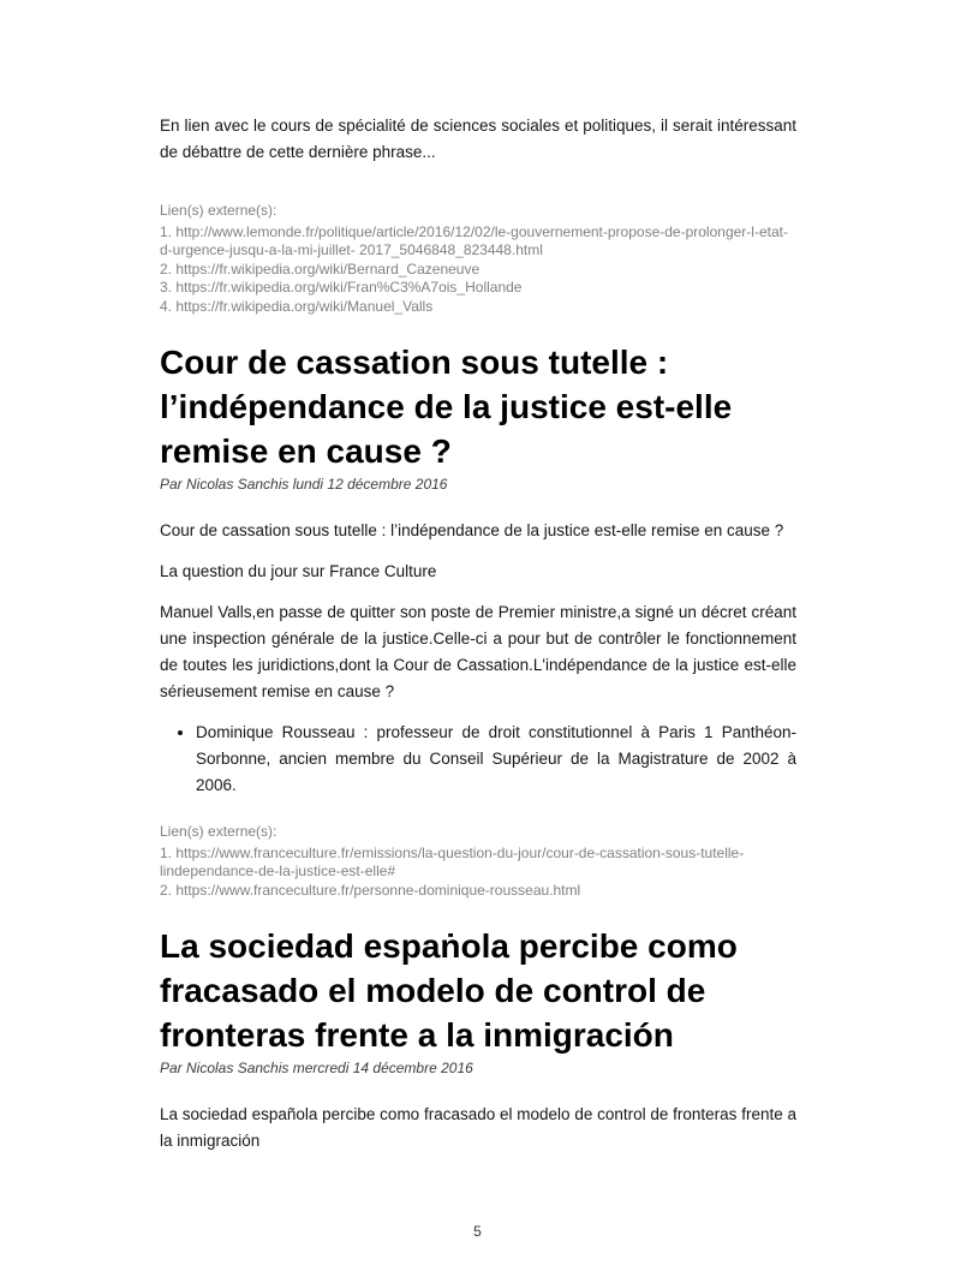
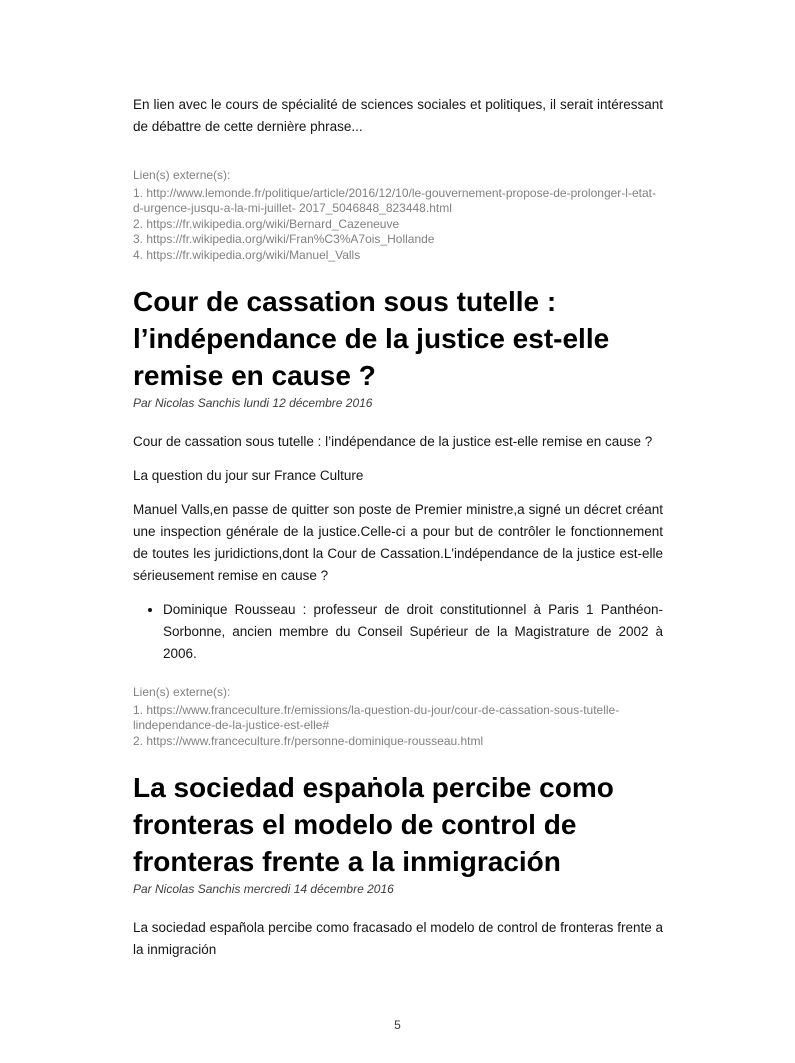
  En lien avec le cours de spécialité de sciences sociales et politiques, il serait intéressant de débattre de cette dernière phrase...
  Lien(s) externe(s):
- 1. http://www.lemonde.fr/politique/article/2016/12/02/le-gouvernement-propose-de-prolonger-l-etat-d-urgence-jusqu-a-la-mi-juillet- 2017_5046848_823448.html
+ 1. http://www.lemonde.fr/politique/article/2016/12/10/le-gouvernement-propose-de-prolonger-l-etat-d-urgence-jusqu-a-la-mi-juillet- 2017_5046848_823448.html
  2. https://fr.wikipedia.org/wiki/Bernard_Cazeneuve
  3. https://fr.wikipedia.org/wiki/Fran%C3%A7ois_Hollande
  4. https://fr.wikipedia.org/wiki/Manuel_Valls
  Cour de cassation sous tutelle : l’indépendance de la justice est-elle remise en cause ?
  Par Nicolas Sanchis lundi 12 décembre 2016
  Cour de cassation sous tutelle : l’indépendance de la justice est-elle remise en cause ?
  La question du jour sur France Culture
  Manuel Valls,en passe de quitter son poste de Premier ministre,a signé un décret créant une inspection générale de la justice.Celle-ci a pour but de contrôler le fonctionnement de toutes les juridictions,dont la Cour de Cassation.L'indépendance de la justice est-elle sérieusement remise en cause ?
  Dominique Rousseau : professeur de droit constitutionnel à Paris 1 Panthéon-Sorbonne, ancien membre du Conseil Supérieur de la Magistrature de 2002 à 2006.
  Lien(s) externe(s):
  1. https://www.franceculture.fr/emissions/la-question-du-jour/cour-de-cassation-sous-tutelle-lindependance-de-la-justice-est-elle#
  2. https://www.franceculture.fr/personne-dominique-rousseau.html
- La sociedad espaṅola percibe como fracasado el modelo de control de fronteras frente a la inmigración
+ La sociedad espaṅola percibe como fronteras el modelo de control de fronteras frente a la inmigración
  Par Nicolas Sanchis mercredi 14 décembre 2016
  La sociedad española percibe como fracasado el modelo de control de fronteras frente a la inmigración
  5
